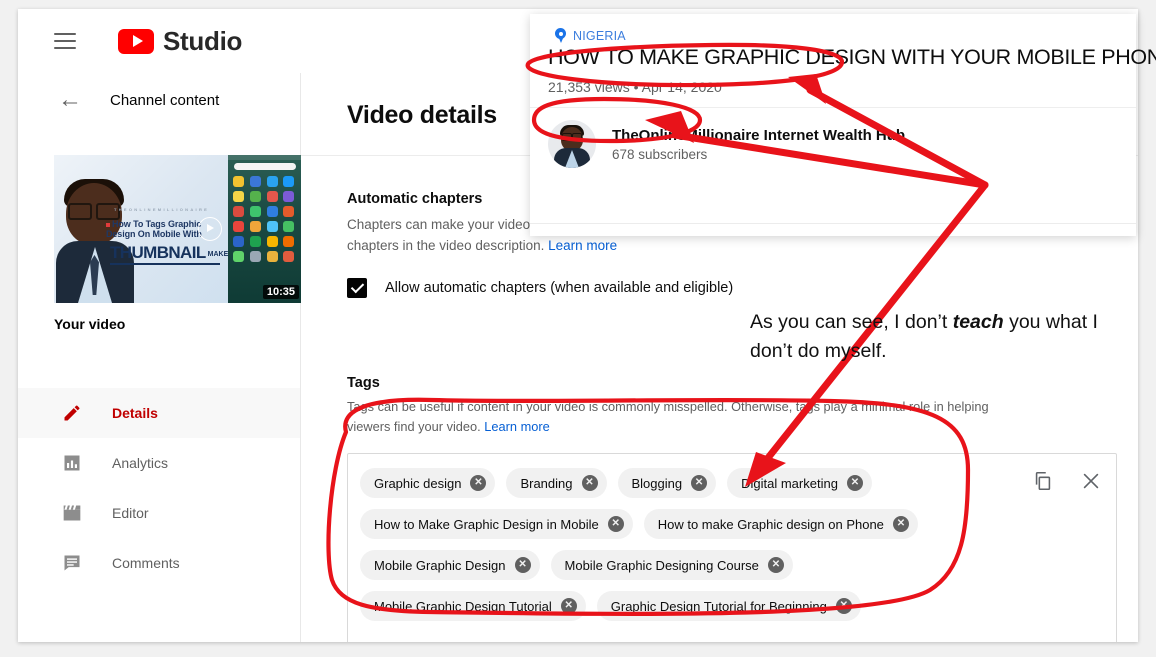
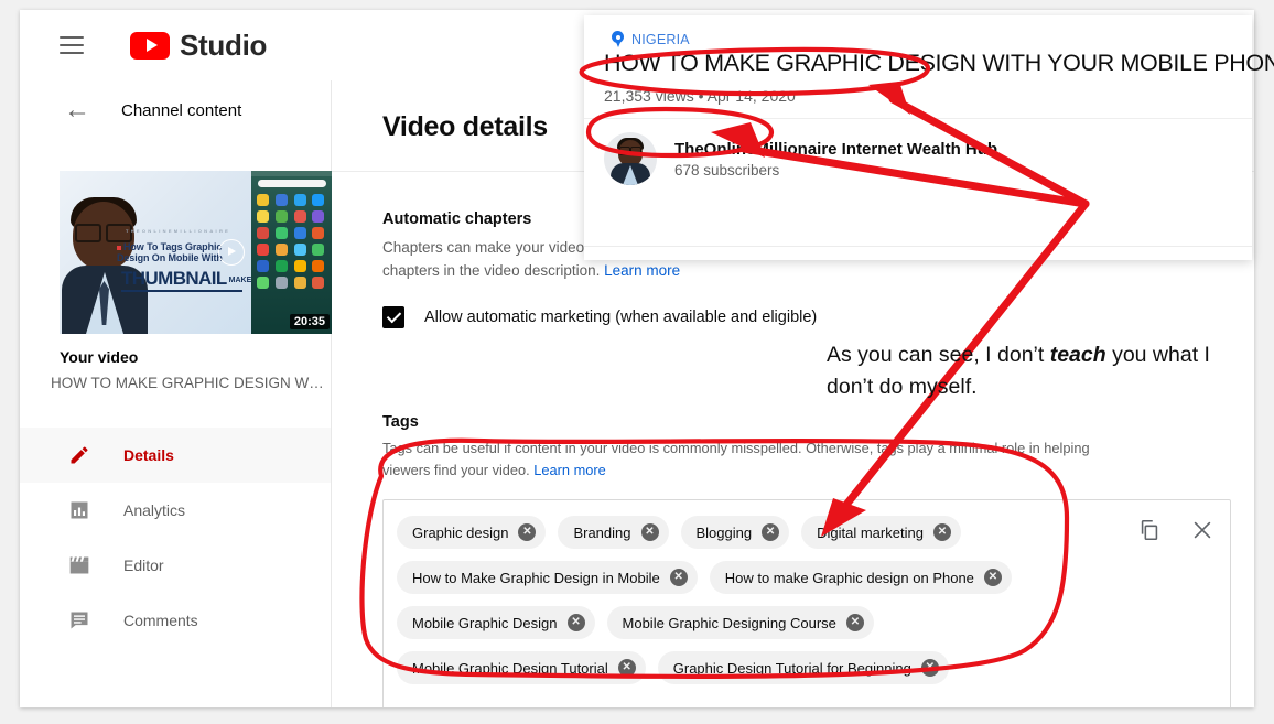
  Studio
  ←
  Channel content
  How To Tags Graphic Design On Mobile With
- 10:35
+ 20:35
  Your video
+ HOW TO MAKE GRAPHIC DESIGN W…
  Details
  Analytics
  Editor
  Comments
  Video details
  Automatic chapters
  Chapters can make your video
  chapters in the video description. Learn more
- Allow automatic chapters (when available and eligible)
+ Allow automatic marketing (when available and eligible)
  Tags
  Ta can be useful if content in your video is commonly misspelled. Otherwise, tas play a miniole in helping
  viewers find your video. Learn more
  Graphic design
  ✕
  Branding
  ✕
  Blogging
  ✕
  Digital marketing
  ✕
  How to Make Graphic Design in Mobile
  ✕
  How to make Graphic design on Phone
  ✕
  Mobile Graphic Design
  ✕
  Mobile Graphic Designing Course
  ✕
  Mobile Graphic Design Tutorial
  ✕
  Graphic Design Tutorial for Beginning
  NIGERIA
  HOW TO MAKE GRAPHIC DEIGN WITH YOUR MOBILE PHO
  21,353 views • Apr20
  TheOnliillionaire Internet Wealth Hb
  678 subscribers
  As you can see, I don’t teach you what I don’t do myself.
